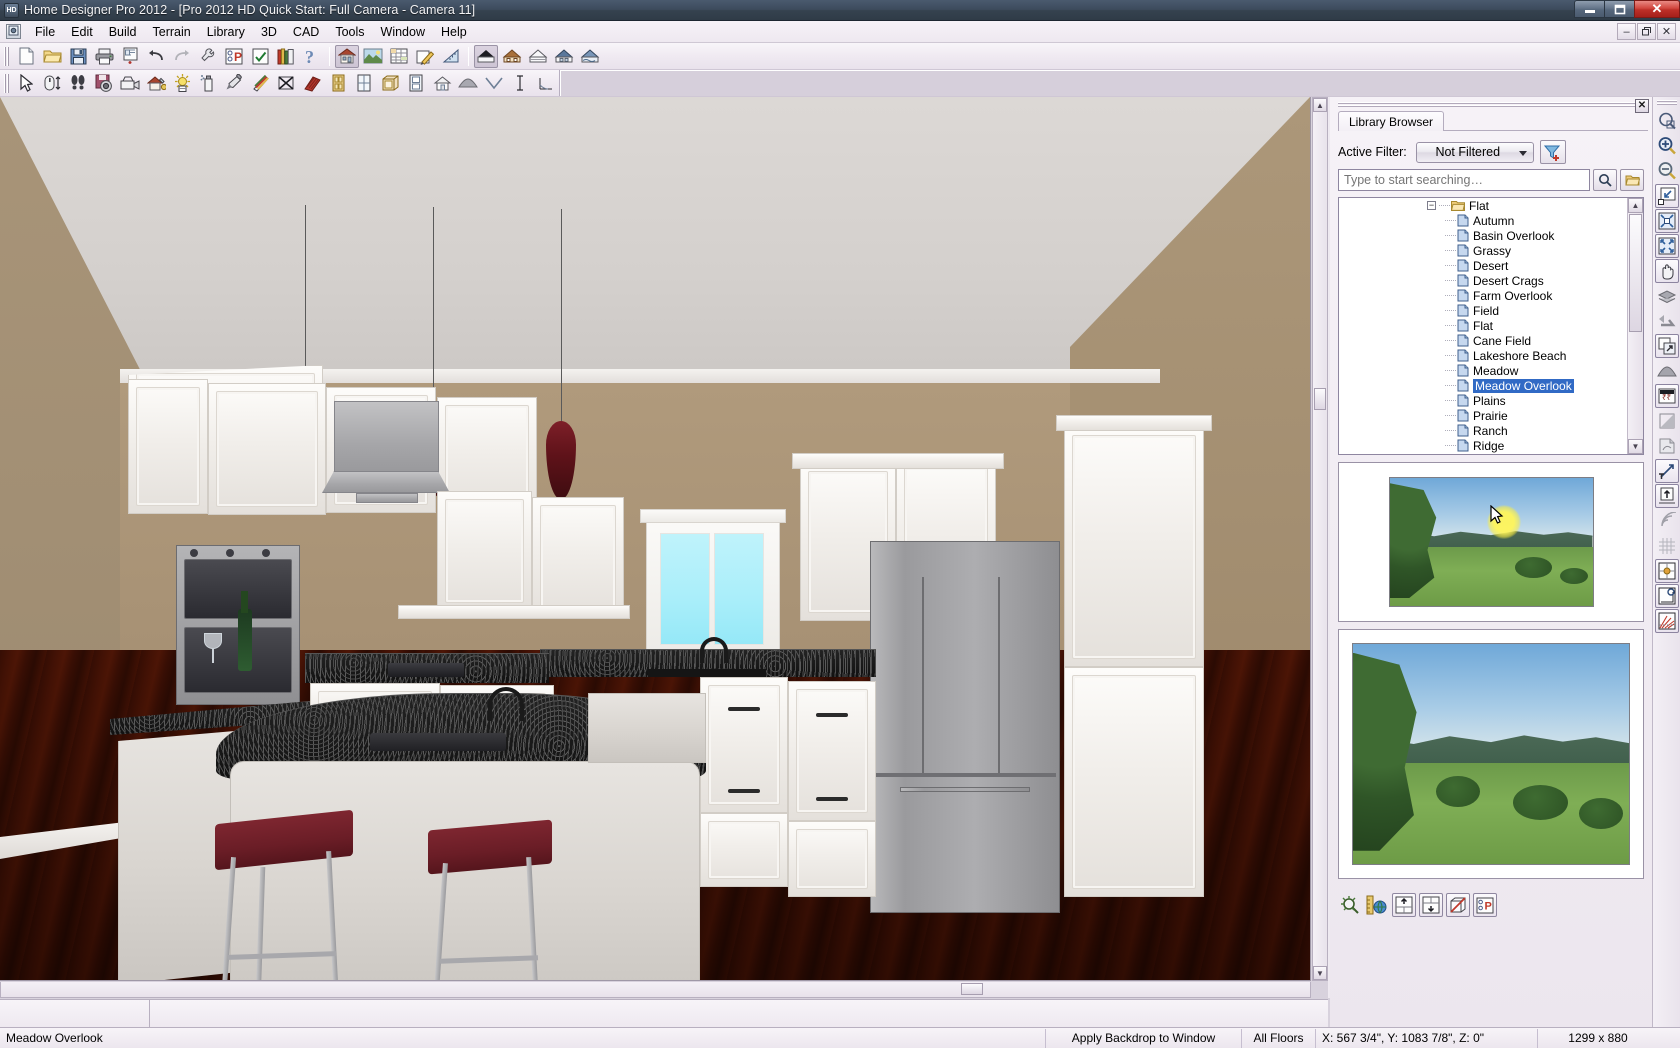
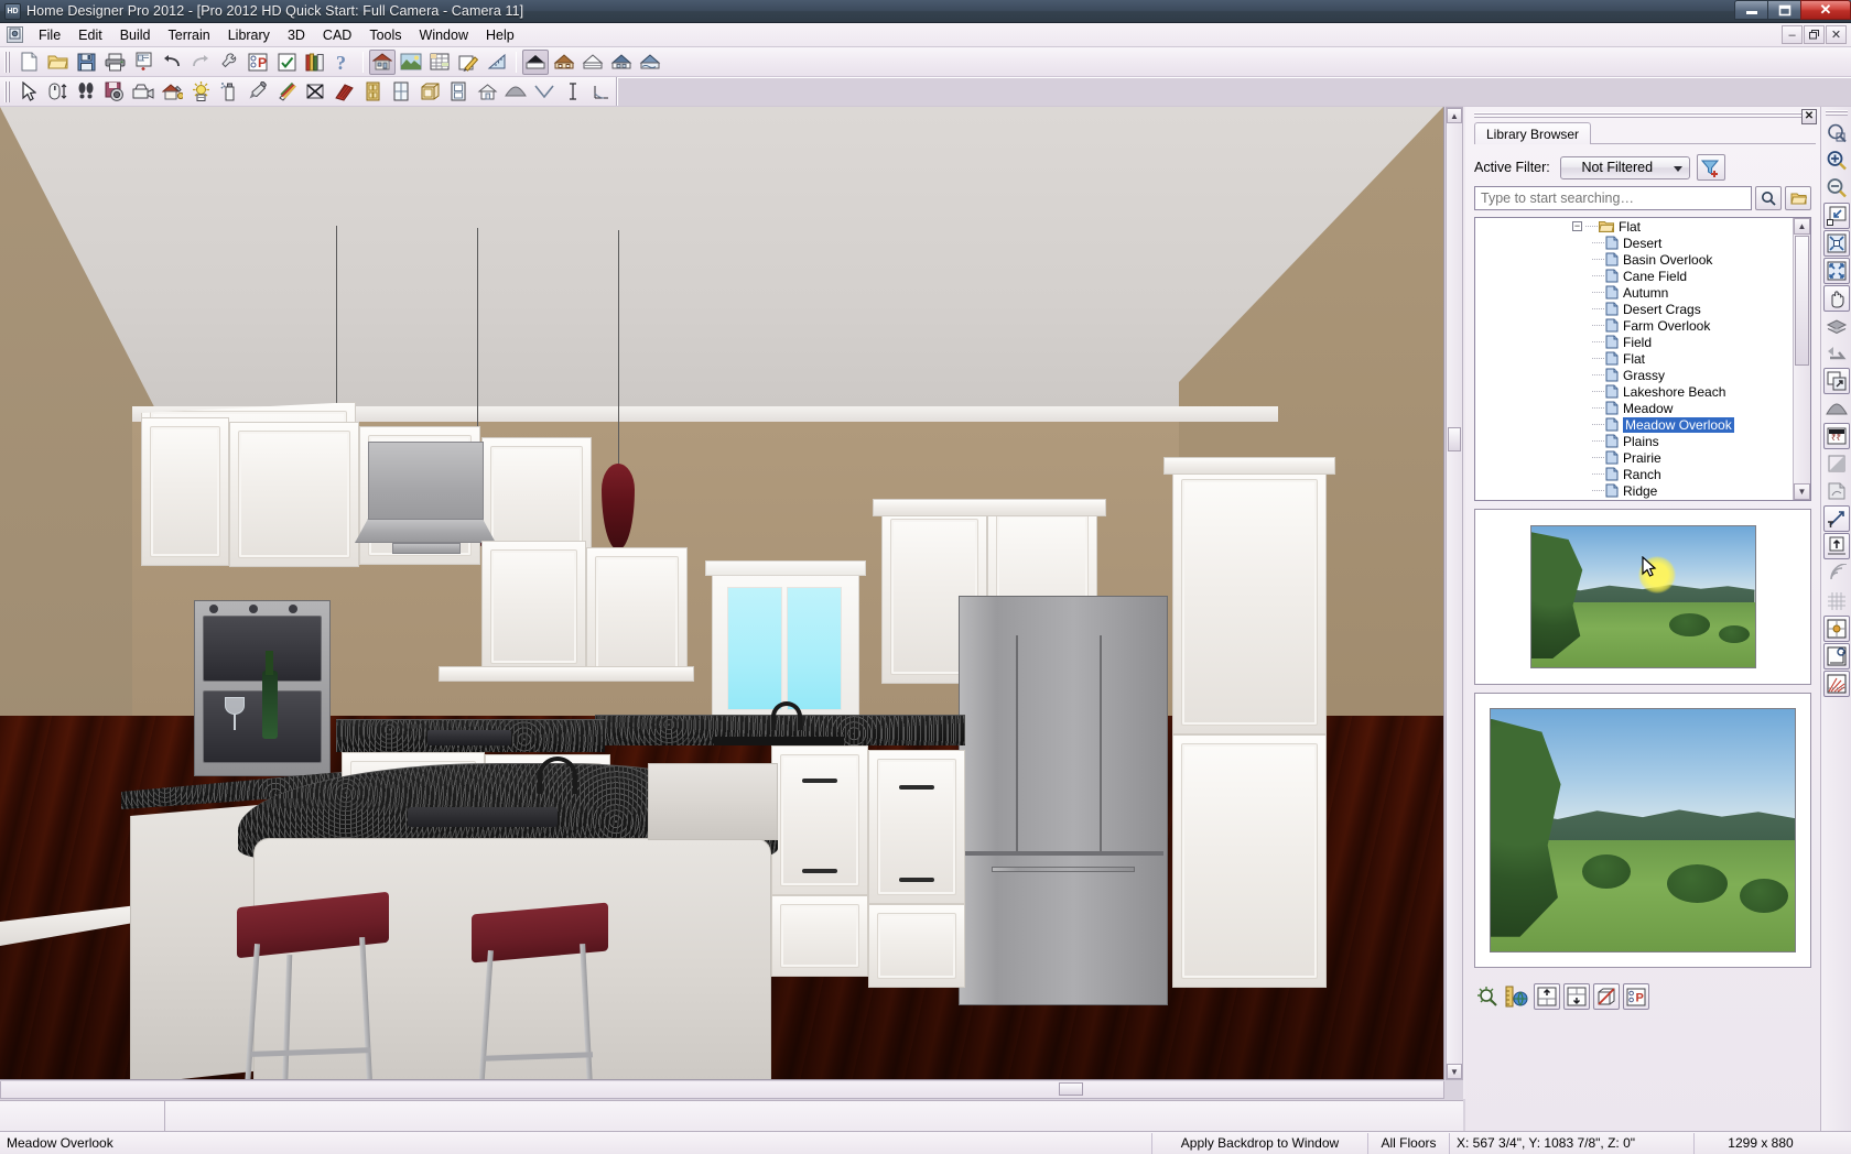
  Home Designer Pro 2012 - [Pro 2012 HD Quick Start: Full Camera - Camera 11]
  ✕
  File
  Edit
  Build
  Terrain
  Library
  3D
  CAD
  Tools
  Window
  Help
  –
  ✕
  P
  ?
  ▲
  ▼
  ✕
  Library Browser
  Active Filter:
  Not Filtered
  Type to start searching…
  −
  Flat
- Autumn
+ Desert
  Basin Overlook
- Grassy
+ Cane Field
- Desert
+ Autumn
  Desert Crags
  Farm Overlook
  Field
  Flat
- Cane Field
+ Grassy
  Lakeshore Beach
  Meadow
  Meadow Overlook
  Plains
  Prairie
  Ranch
  Ridge
  ▲
  ▼
  P
  ₹₹
  Meadow Overlook
  Apply Backdrop to Window
  All Floors
  X: 567 3/4", Y: 1083 7/8", Z: 0"
  1299 x 880
